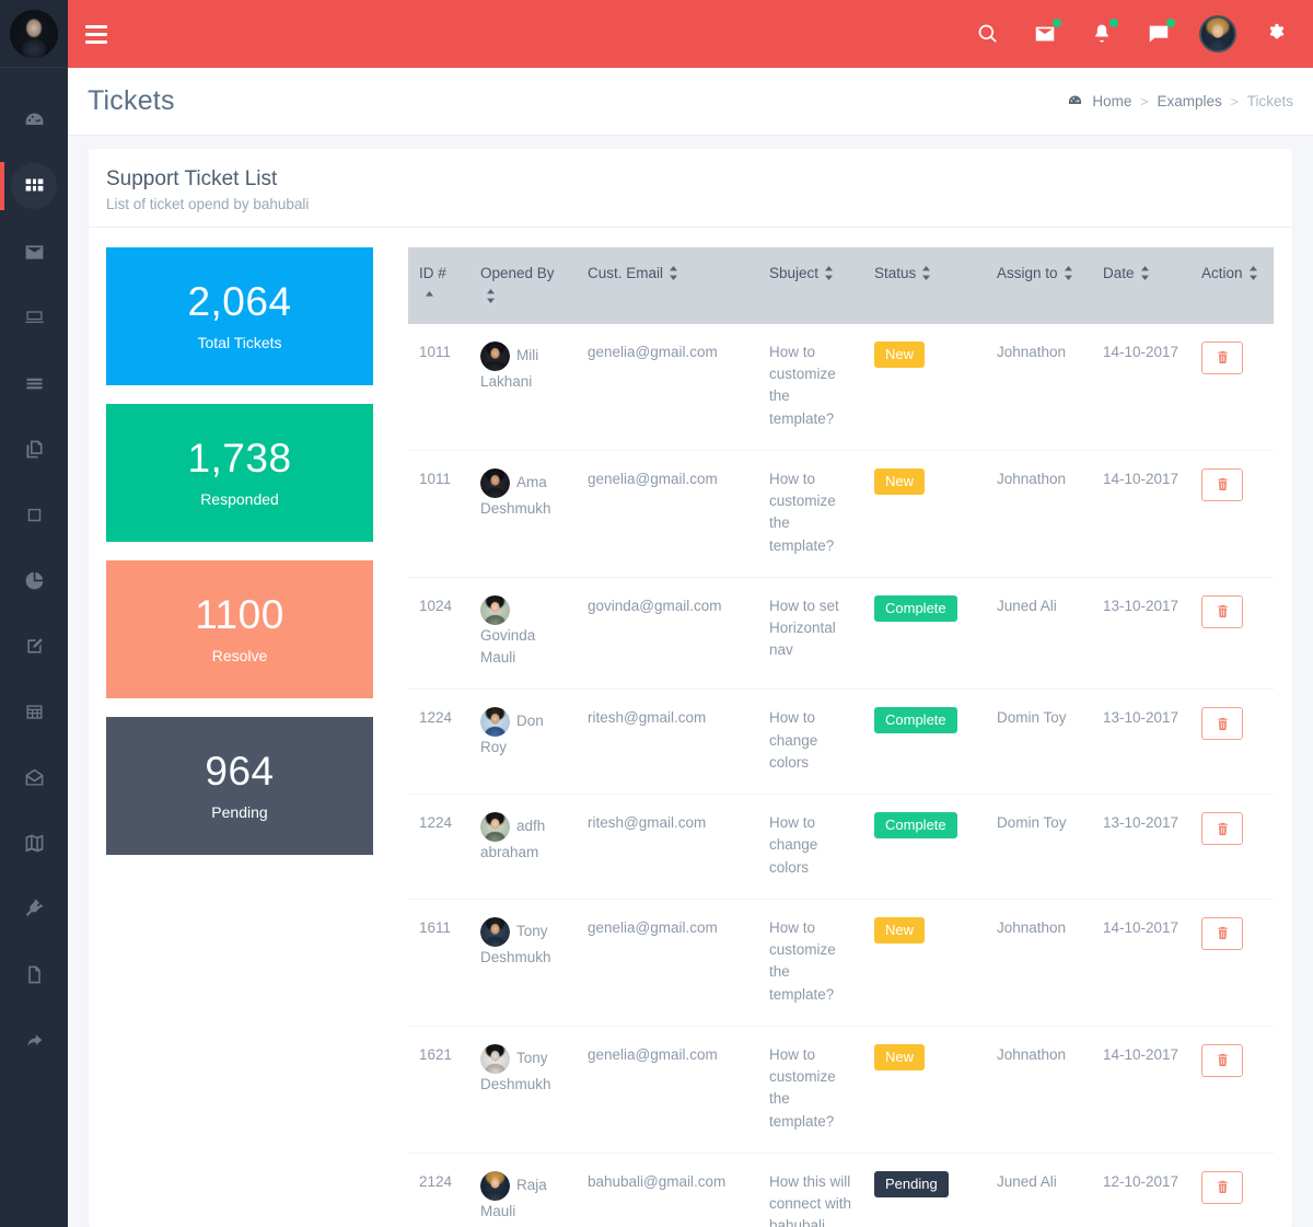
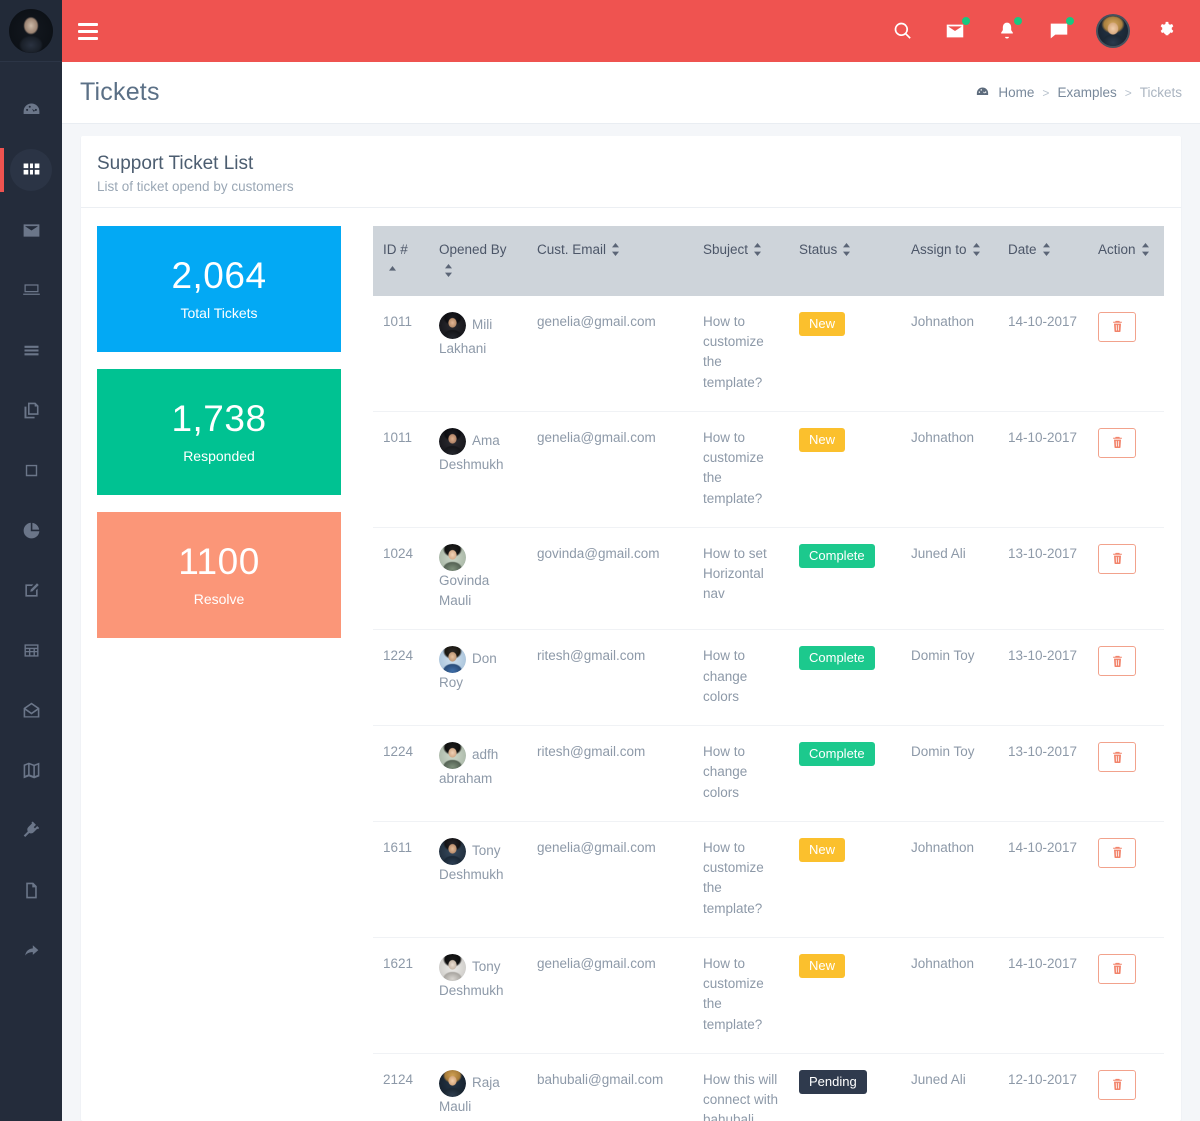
  Tickets
  Home
  >
  Examples
  >
  Tickets
  Support Ticket List
- List of ticket opend by bahubali
+ List of ticket opend by customers
  2,064
  Total Tickets
  1,738
  Responded
  1100
  Resolve
- 964
- Pending
  ID #	Opened By	Cust. Email	Sbuject	Status	Assign to	Date	Action
  1011	Mili Lakhani	genelia@gmail.com	How to customize the template?	New	Johnathon	14-10-2017
  1011	Ama Deshmukh	genelia@gmail.com	How to customize the template?	New	Johnathon	14-10-2017
  1024	Govinda Mauli	govinda@gmail.com	How to set Horizontal nav	Complete	Juned Ali	13-10-2017
  1224	Don Roy	ritesh@gmail.com	How to change colors	Complete	Domin Toy	13-10-2017
  1224	adfh abraham	ritesh@gmail.com	How to change colors	Complete	Domin Toy	13-10-2017
  1611	Tony Deshmukh	genelia@gmail.com	How to customize the template?	New	Johnathon	14-10-2017
  1621	Tony Deshmukh	genelia@gmail.com	How to customize the template?	New	Johnathon	14-10-2017
  2124	Raja Mauli	bahubali@gmail.com	How this will connect with bahubali	Pending	Juned Ali	12-10-2017
